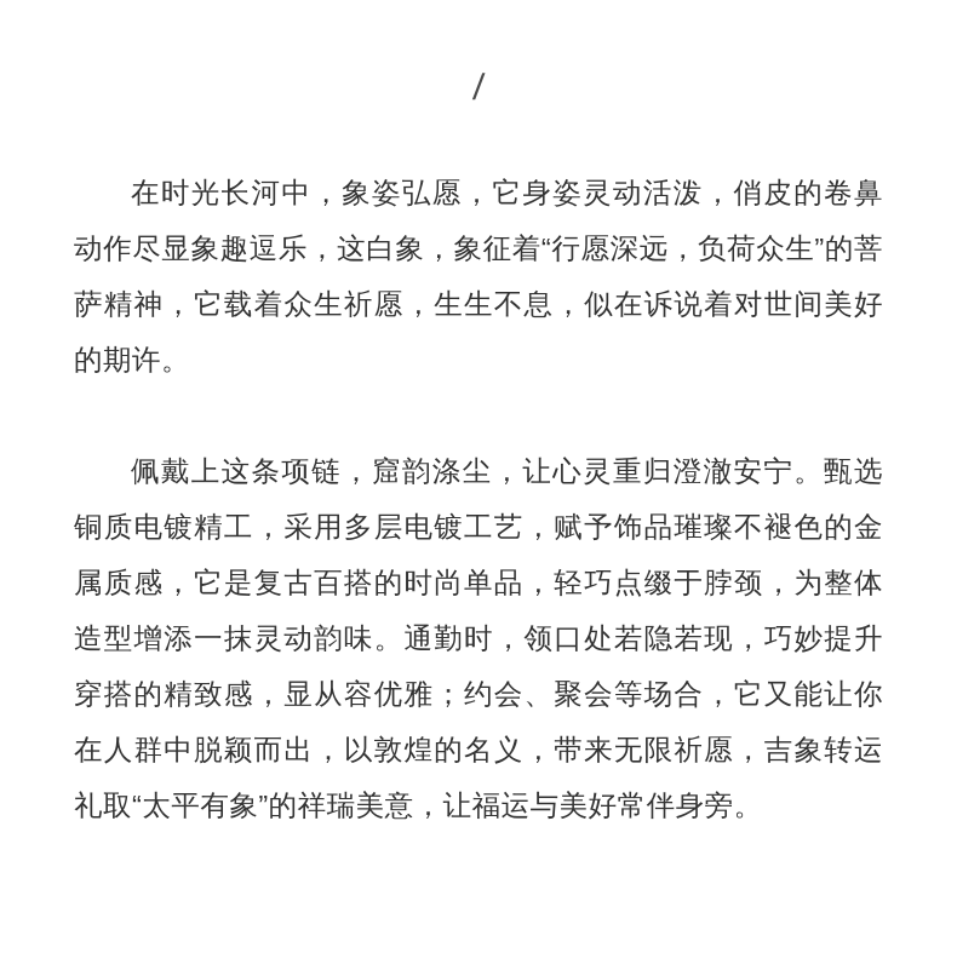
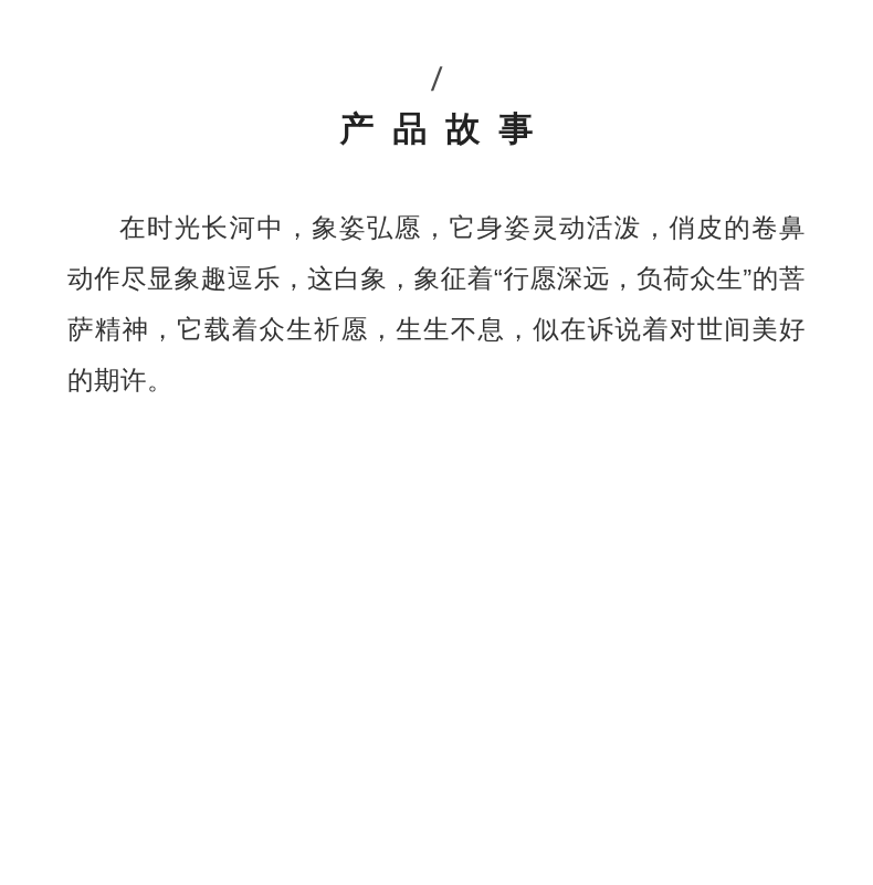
+ 产品故事
  在时光长河中，象姿弘愿，它身姿灵动活泼，俏皮的卷鼻动作尽显象趣逗乐，这白象，象征着“行愿深远，负荷众生”的菩萨精神，它载着众生祈愿，生生不息，似在诉说着对世间美好的期许。
- 佩戴上这条项链，窟韵涤尘，让心灵重归澄澈安宁。甄选铜质电镀精工，采用多层电镀工艺，赋予饰品璀璨不褪色的金属质感，它是复古百搭的时尚单品，轻巧点缀于脖颈，为整体造型增添一抹灵动韵味。通勤时，领口处若隐若现，巧妙提升穿搭的精致感，显从容优雅；约会、聚会等场合，它又能让你在人群中脱颖而出，以敦煌的名义，带来无限祈愿，吉象转运礼取“太平有象”的祥瑞美意，让福运与美好常伴身旁。
